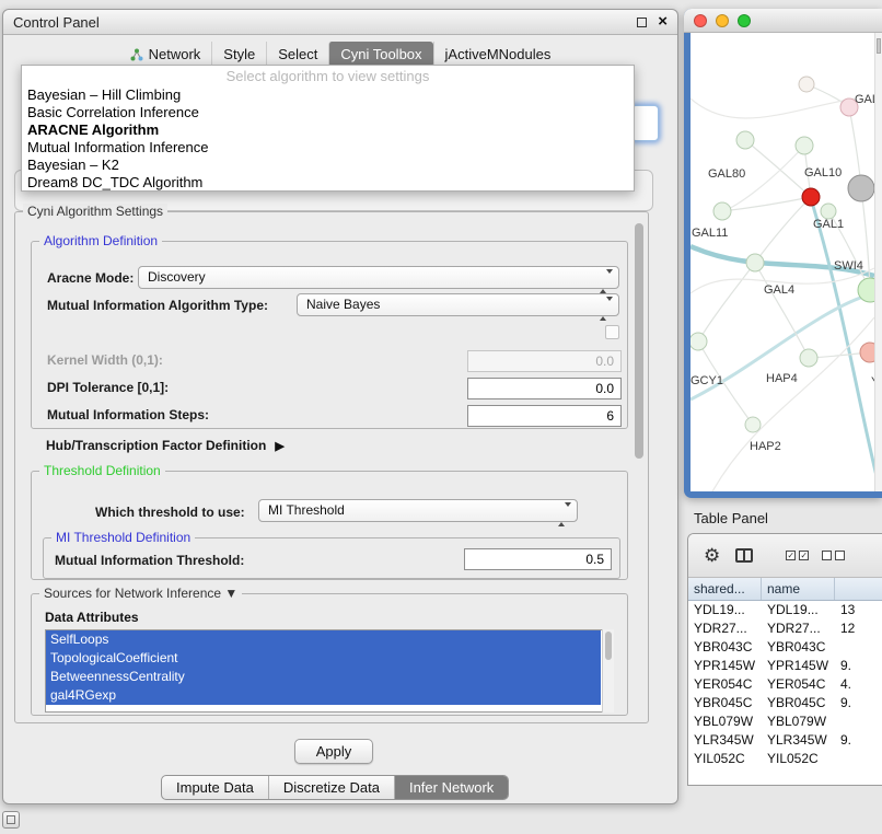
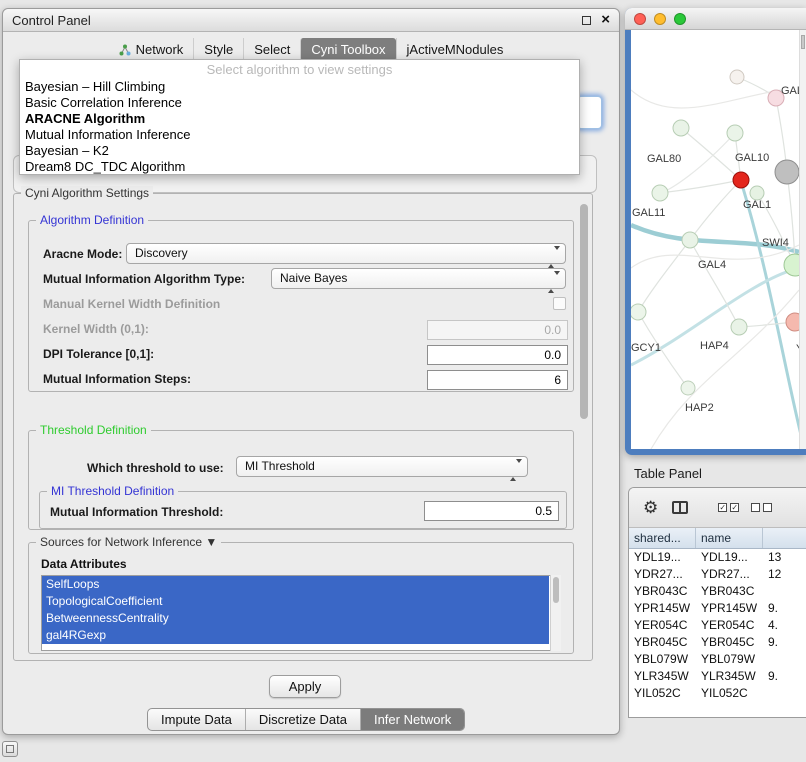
  Control Panel
  ×
  Network
  Style
  Select
  Cyni Toolbox
  jActiveMNodules
  Select algorithm to view settings
  Bayesian – Hill Climbing
  Basic Correlation Inference
  ARACNE Algorithm
  Mutual Information Inference
  Bayesian – K2
  Dream8 DC_TDC Algorithm
  Cyni Algorithm Settings
  Algorithm Definition
  Aracne Mode:
  Discovery
  Mutual Information Algorithm Type:
  Naive Bayes
+ Manual Kernel Width Definition
  Kernel Width (0,1):
  0.0
  DPI Tolerance [0,1]:
  0.0
  Mutual Information Steps:
  6
- Hub/Transcription Factor Definition
- ▶
  Threshold Definition
  Which threshold to use:
  MI Threshold
  MI Threshold Definition
  Mutual Information Threshold:
  0.5
  Sources for Network Inference ▼
  Data Attributes
  SelfLoops
  TopologicalCoefficient
  BetweennessCentrality
  gal4RGexp
  Apply
  Impute Data
  Discretize Data
  Infer Network
  GAL80
  GAL10
  GAL11
  GAL1
  SWI4
  GAL4
  GCY1
  HAP4
  HAP2
  Table Panel
  ⚙
  ✓
  ✓
  shared...
  name
  YDL19...
  YDL19...
  13
  YDR27...
  YDR27...
  12
  YBR043C
  YBR043C
  YPR145W
  YPR145W
  9.
  YER054C
  YER054C
  4.
  YBR045C
  YBR045C
  9.
  YBL079W
  YBL079W
  YLR345W
  YLR345W
  9.
  YIL052C
  YIL052C
